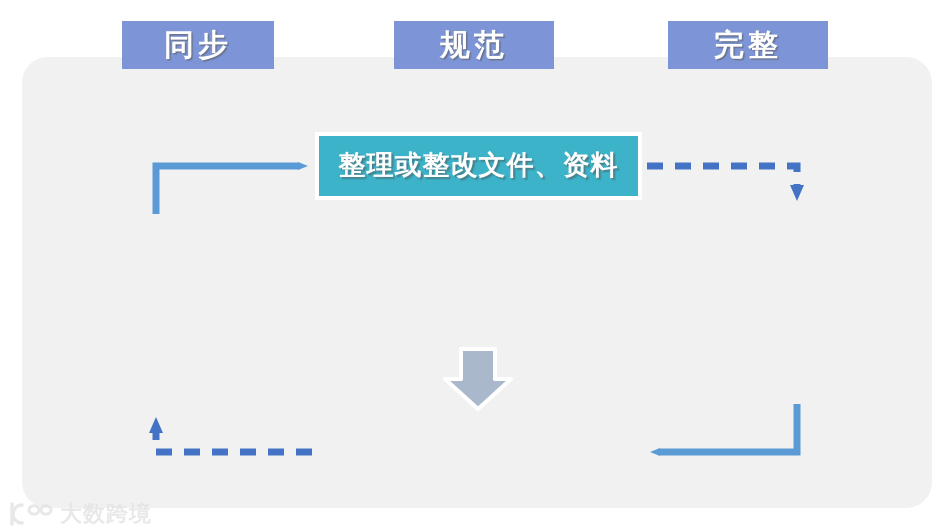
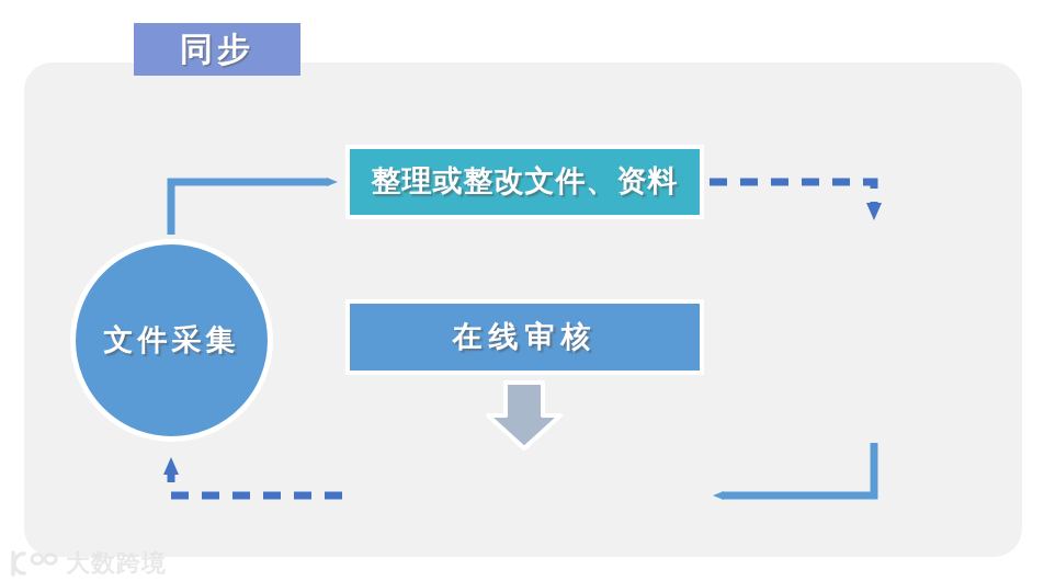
  同步
- 规范
- 完整
  整理或整改文件、资料
+ 在线审核
+ 文件采集
  大数跨境
